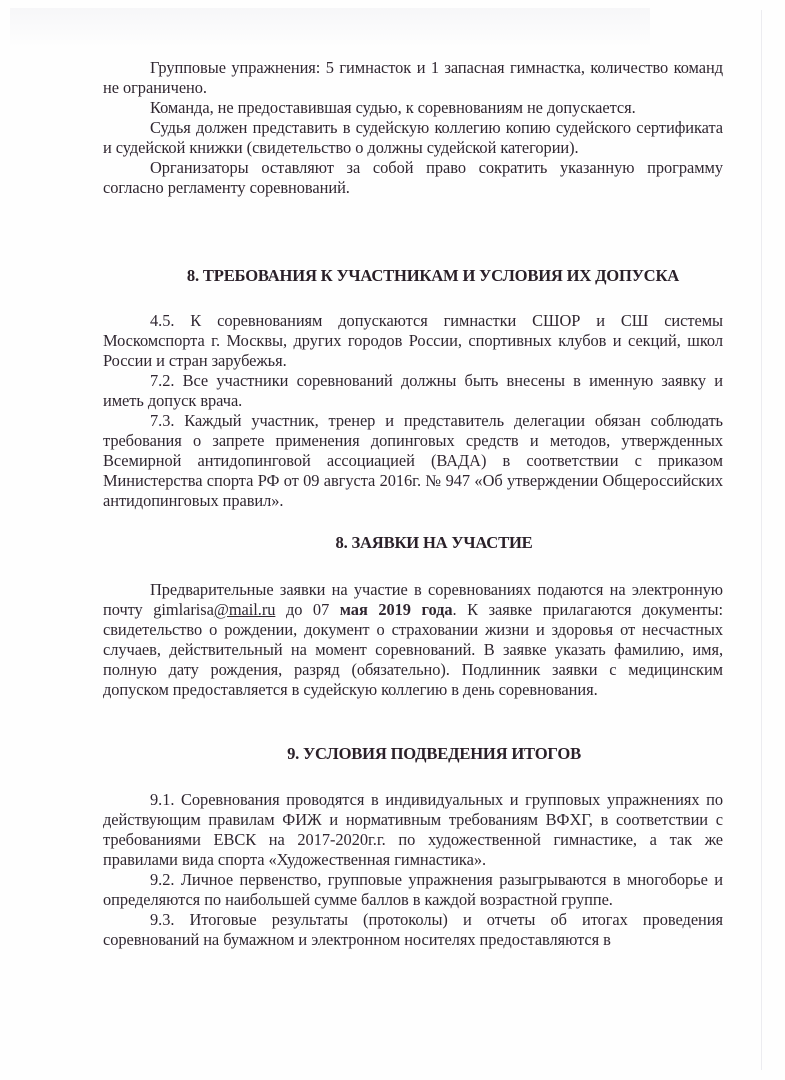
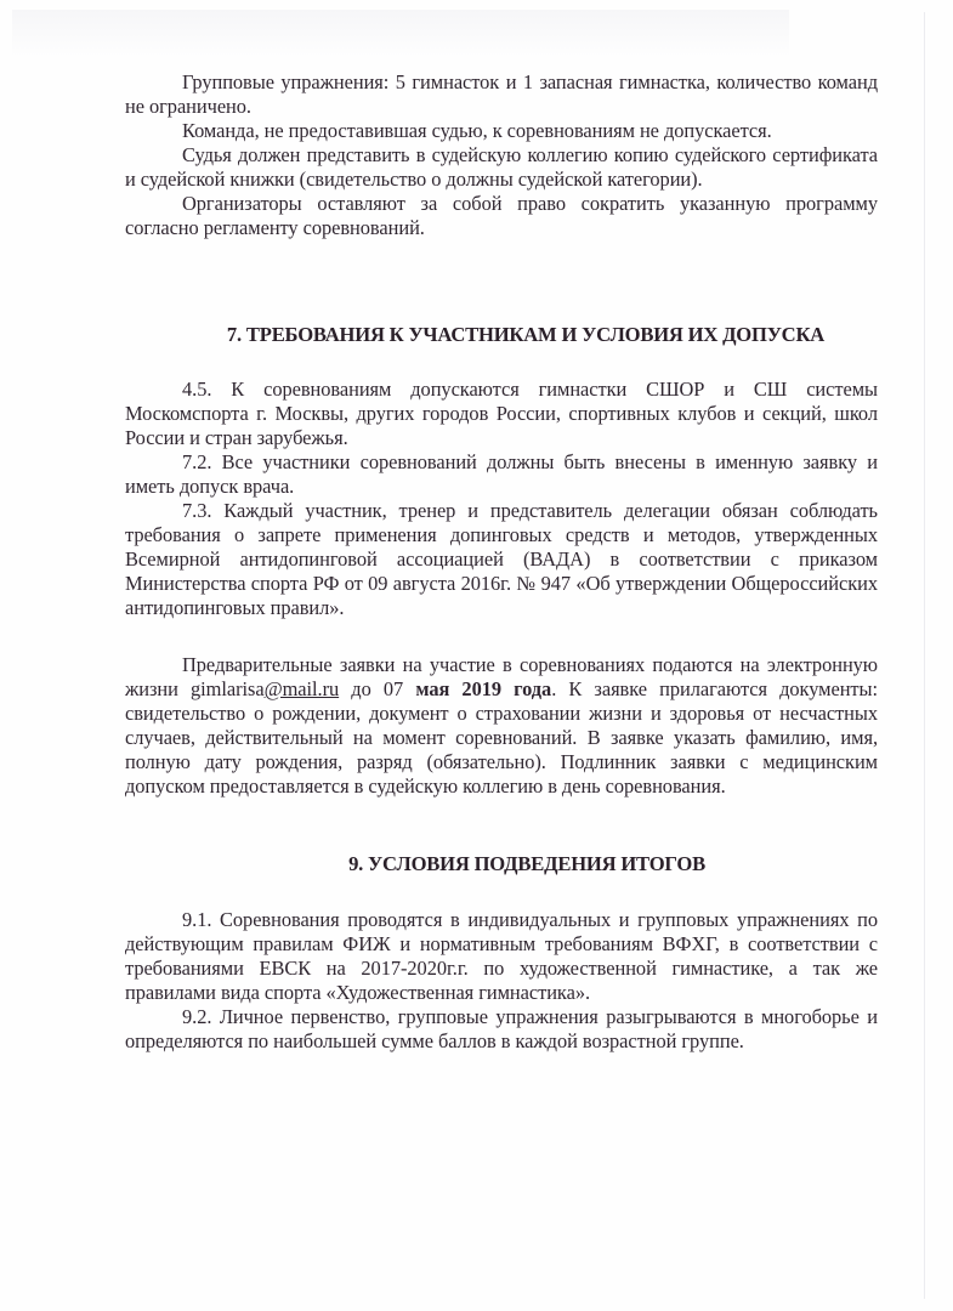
  Групповые упражнения: 5 гимнасток и 1 запасная гимнастка, количество команд не ограничено.
  Команда, не предоставившая судью, к соревнованиям не допускается.
  Судья должен представить в судейскую коллегию копию судейского сертификата и судейской книжки (свидетельство о должны судейской категории).
  Организаторы оставляют за собой право сократить указанную программу согласно регламенту соревнований.
- 8. ТРЕБОВАНИЯ К УЧАСТНИКАМ И УСЛОВИЯ ИХ ДОПУСКА
+ 7. ТРЕБОВАНИЯ К УЧАСТНИКАМ И УСЛОВИЯ ИХ ДОПУСКА
  4.5. К соревнованиям допускаются гимнастки СШОР и СШ системы Москомспорта г. Москвы, других городов России, спортивных клубов и секций, школ России и стран зарубежья.
  7.2. Все участники соревнований должны быть внесены в именную заявку и иметь допуск врача.
  7.3. Каждый участник, тренер и представитель делегации обязан соблюдать требования о запрете применения допинговых средств и методов, утвержденных Всемирной антидопинговой ассоциацией (ВАДА) в соответствии с приказом Министерства спорта РФ от 09 августа 2016г. № 947 «Об утверждении Общероссийских антидопинговых правил».
- 8. ЗАЯВКИ НА УЧАСТИЕ
- Предварительные заявки на участие в соревнованиях подаются на электронную почту gimlarisa@mail.ru до 07 мая 2019 года. К заявке прилагаются документы: свидетельство о рождении, документ о страховании жизни и здоровья от несчастных случаев, действительный на момент соревнований. В заявке указать фамилию, имя, полную дату рождения, разряд (обязательно). Подлинник заявки с медицинским допуском предоставляется в судейскую коллегию в день соревнования.
+ Предварительные заявки на участие в соревнованиях подаются на электронную жизни gimlarisa@mail.ru до 07 мая 2019 года. К заявке прилагаются документы: свидетельство о рождении, документ о страховании жизни и здоровья от несчастных случаев, действительный на момент соревнований. В заявке указать фамилию, имя, полную дату рождения, разряд (обязательно). Подлинник заявки с медицинским допуском предоставляется в судейскую коллегию в день соревнования.
  9. УСЛОВИЯ ПОДВЕДЕНИЯ ИТОГОВ
  9.1. Соревнования проводятся в индивидуальных и групповых упражнениях по действующим правилам ФИЖ и нормативным требованиям ВФХГ, в соответствии с требованиями ЕВСК на 2017-2020г.г. по художественной гимнастике, а так же правилами вида спорта «Художественная гимнастика».
  9.2. Личное первенство, групповые упражнения разыгрываются в многоборье и определяются по наибольшей сумме баллов в каждой возрастной группе.
- 9.3. Итоговые результаты (протоколы) и отчеты об итогах проведения соревнований на бумажном и электронном носителях предоставляются в
